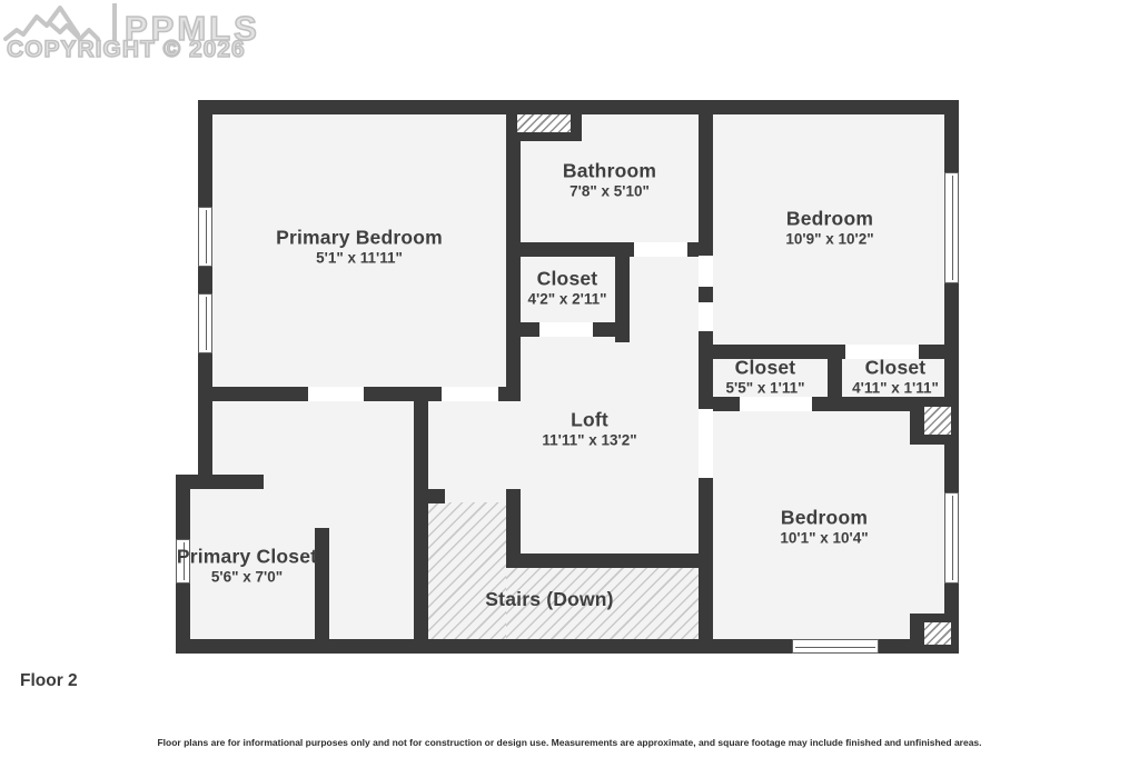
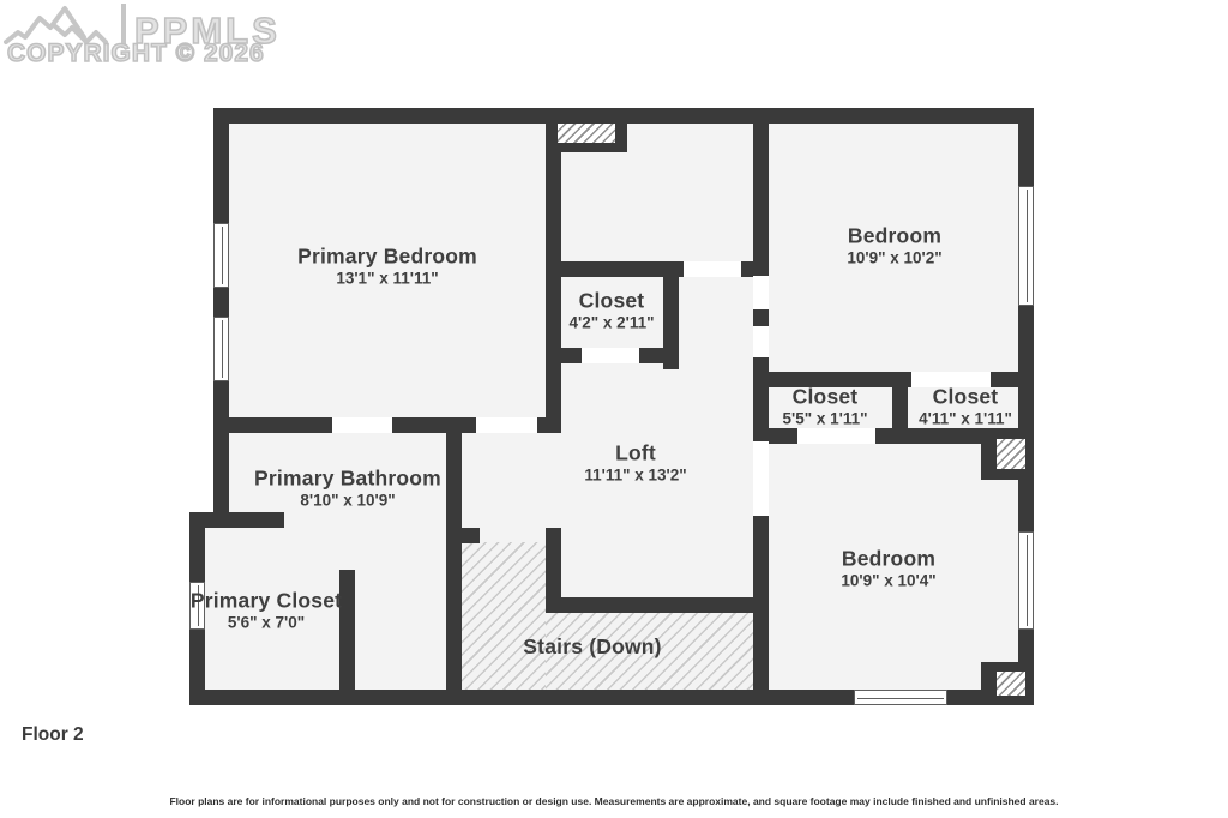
  Primary Bedroom
- 5'1" x 11'11"
+ 13'1" x 11'11"
- Bathroom
- 7'8" x 5'10"
  Bedroom
  10'9" x 10'2"
  Closet
  4'2" x 2'11"
  Closet
  5'5" x 1'11"
  Closet
  4'11" x 1'11"
  Loft
  11'11" x 13'2"
+ Primary Bathroom
+ 8'10" x 10'9"
  Primary Closet
  5'6" x 7'0"
  Bedroom
- 10'1" x 10'4"
+ 10'9" x 10'4"
  Stairs (Down)
  PPMLS
  COPYRIGHT © 2026
  Floor 2
  Floor plans are for informational purposes only and not for construction or design use. Measurements are approximate, and square footage may include finished and unfinished areas.
